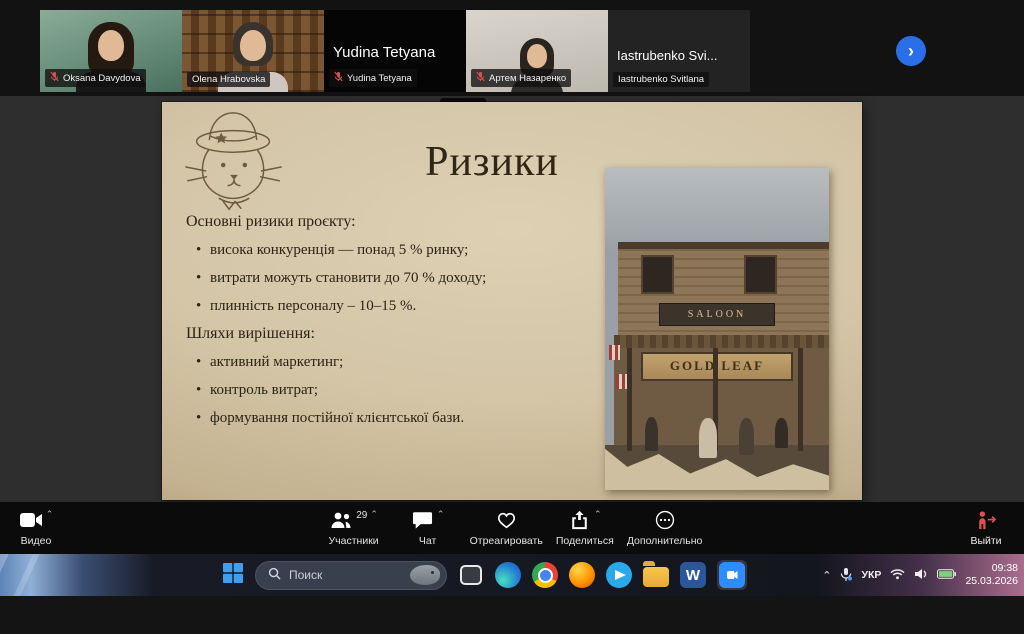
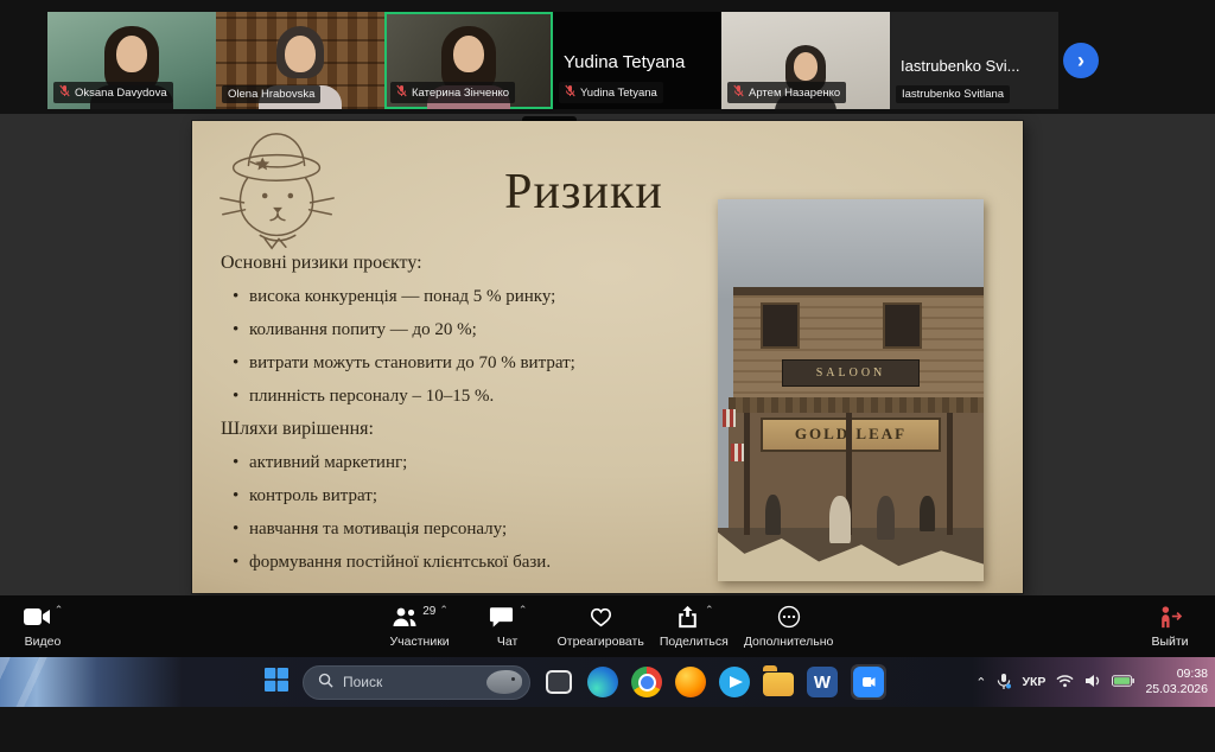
  Oksana Davydova
  Olena Hrabovska
+ Катерина Зінченко
  Yudina Tetyana
  Yudina Tetyana
  Артем Назаренко
  Iastrubenko Svi...
  Iastrubenko Svitlana
  ›
  Ризики
  Основні ризики проєкту:
  висока конкуренція — понад 5 % ринку;
+ коливання попиту — до 20 %;
- витрати можуть становити до 70 % доходу;
+ витрати можуть становити до 70 % витрат;
  плинність персоналу – 10–15 %.
  Шляхи вирішення:
  активний маркетинг;
  контроль витрат;
+ навчання та мотивація персоналу;
  формування постійної клієнтської бази.
  SALOON
  GOLD LEAF
  ⌃
  Видео
  29
  ⌃
  Участники
  ⌃
  Чат
  Отреагировать
  ⌃
  Поделиться
  Дополнительно
  Выйти
  Поиск
  W
  ⌃
  УКР
  09:38
  25.03.2026
